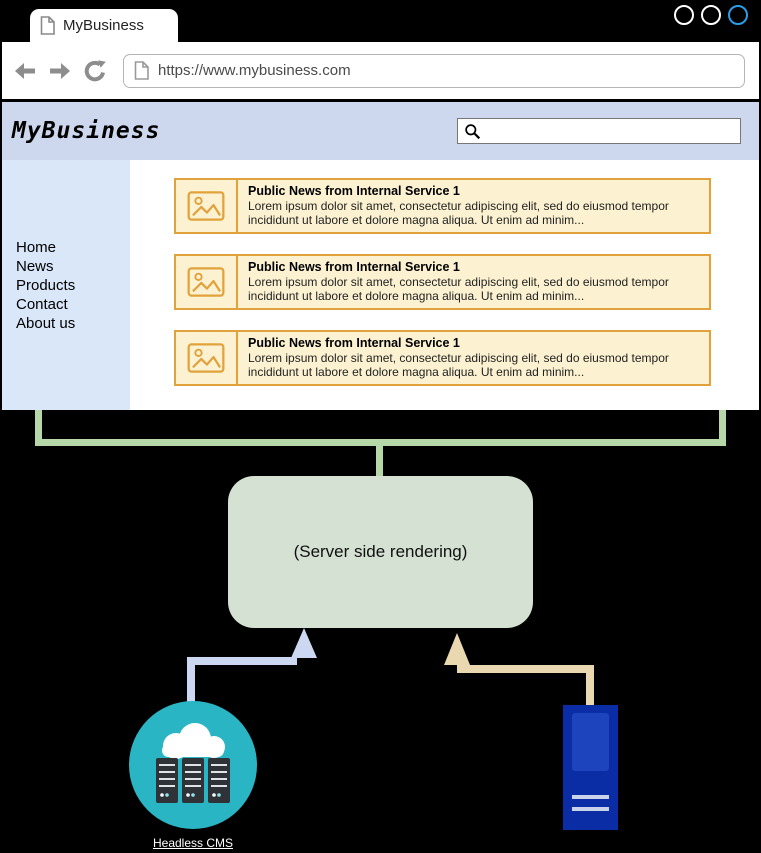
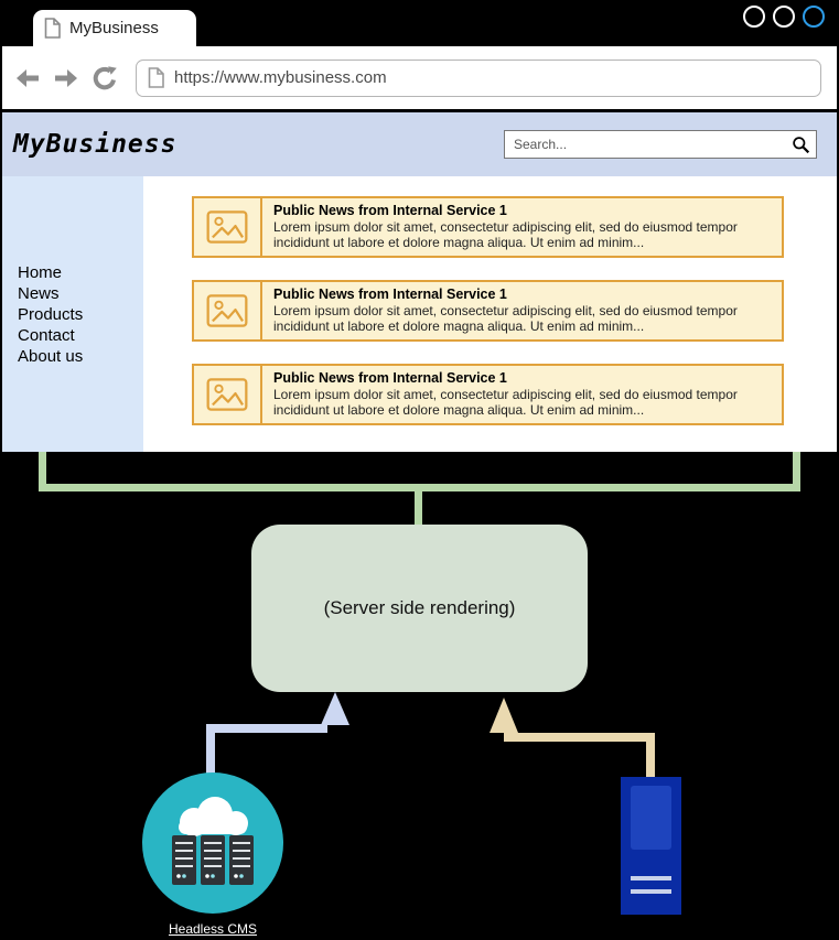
  MyBusiness
  https://www.mybusiness.com
  MyBusiness
+ Search...
  Home
  News
  Products
  Contact
  About us
  Public News from Internal Service 1
  Lorem ipsum dolor sit amet, consectetur adipiscing elit, sed do eiusmod tempor incididunt ut labore et dolore magna aliqua. Ut enim ad minim...
  Public News from Internal Service 1
  Lorem ipsum dolor sit amet, consectetur adipiscing elit, sed do eiusmod tempor incididunt ut labore et dolore magna aliqua. Ut enim ad minim...
  Public News from Internal Service 1
  Lorem ipsum dolor sit amet, consectetur adipiscing elit, sed do eiusmod tempor incididunt ut labore et dolore magna aliqua. Ut enim ad minim...
  (Server side rendering)
  Headless CMS
